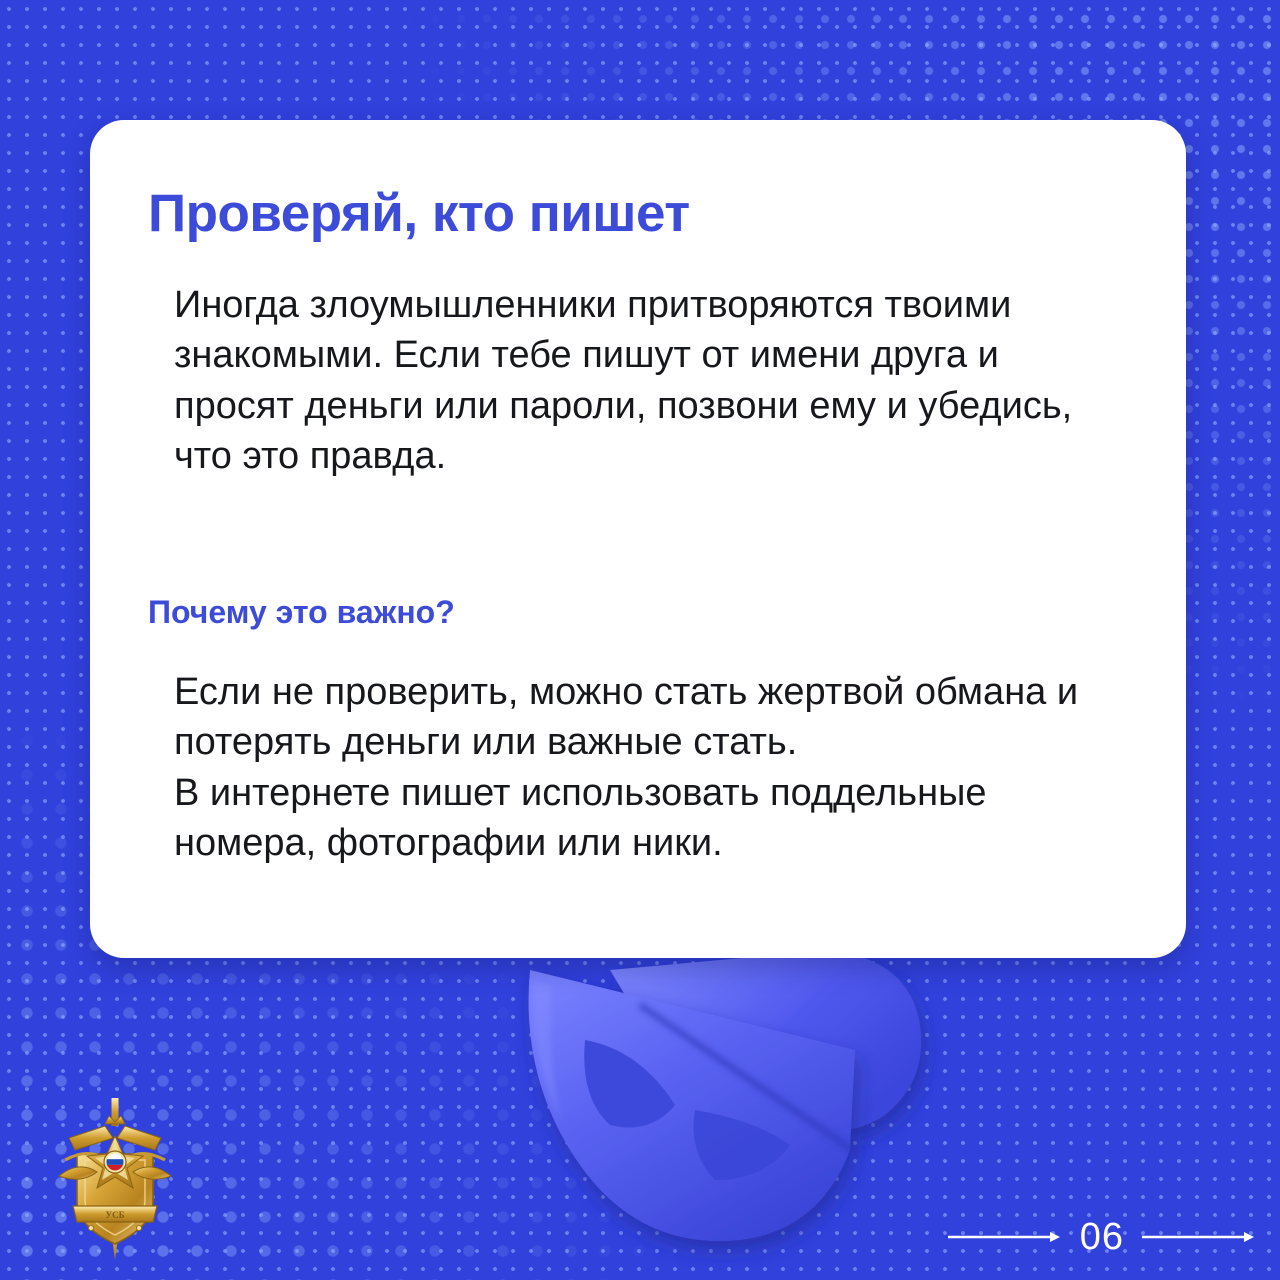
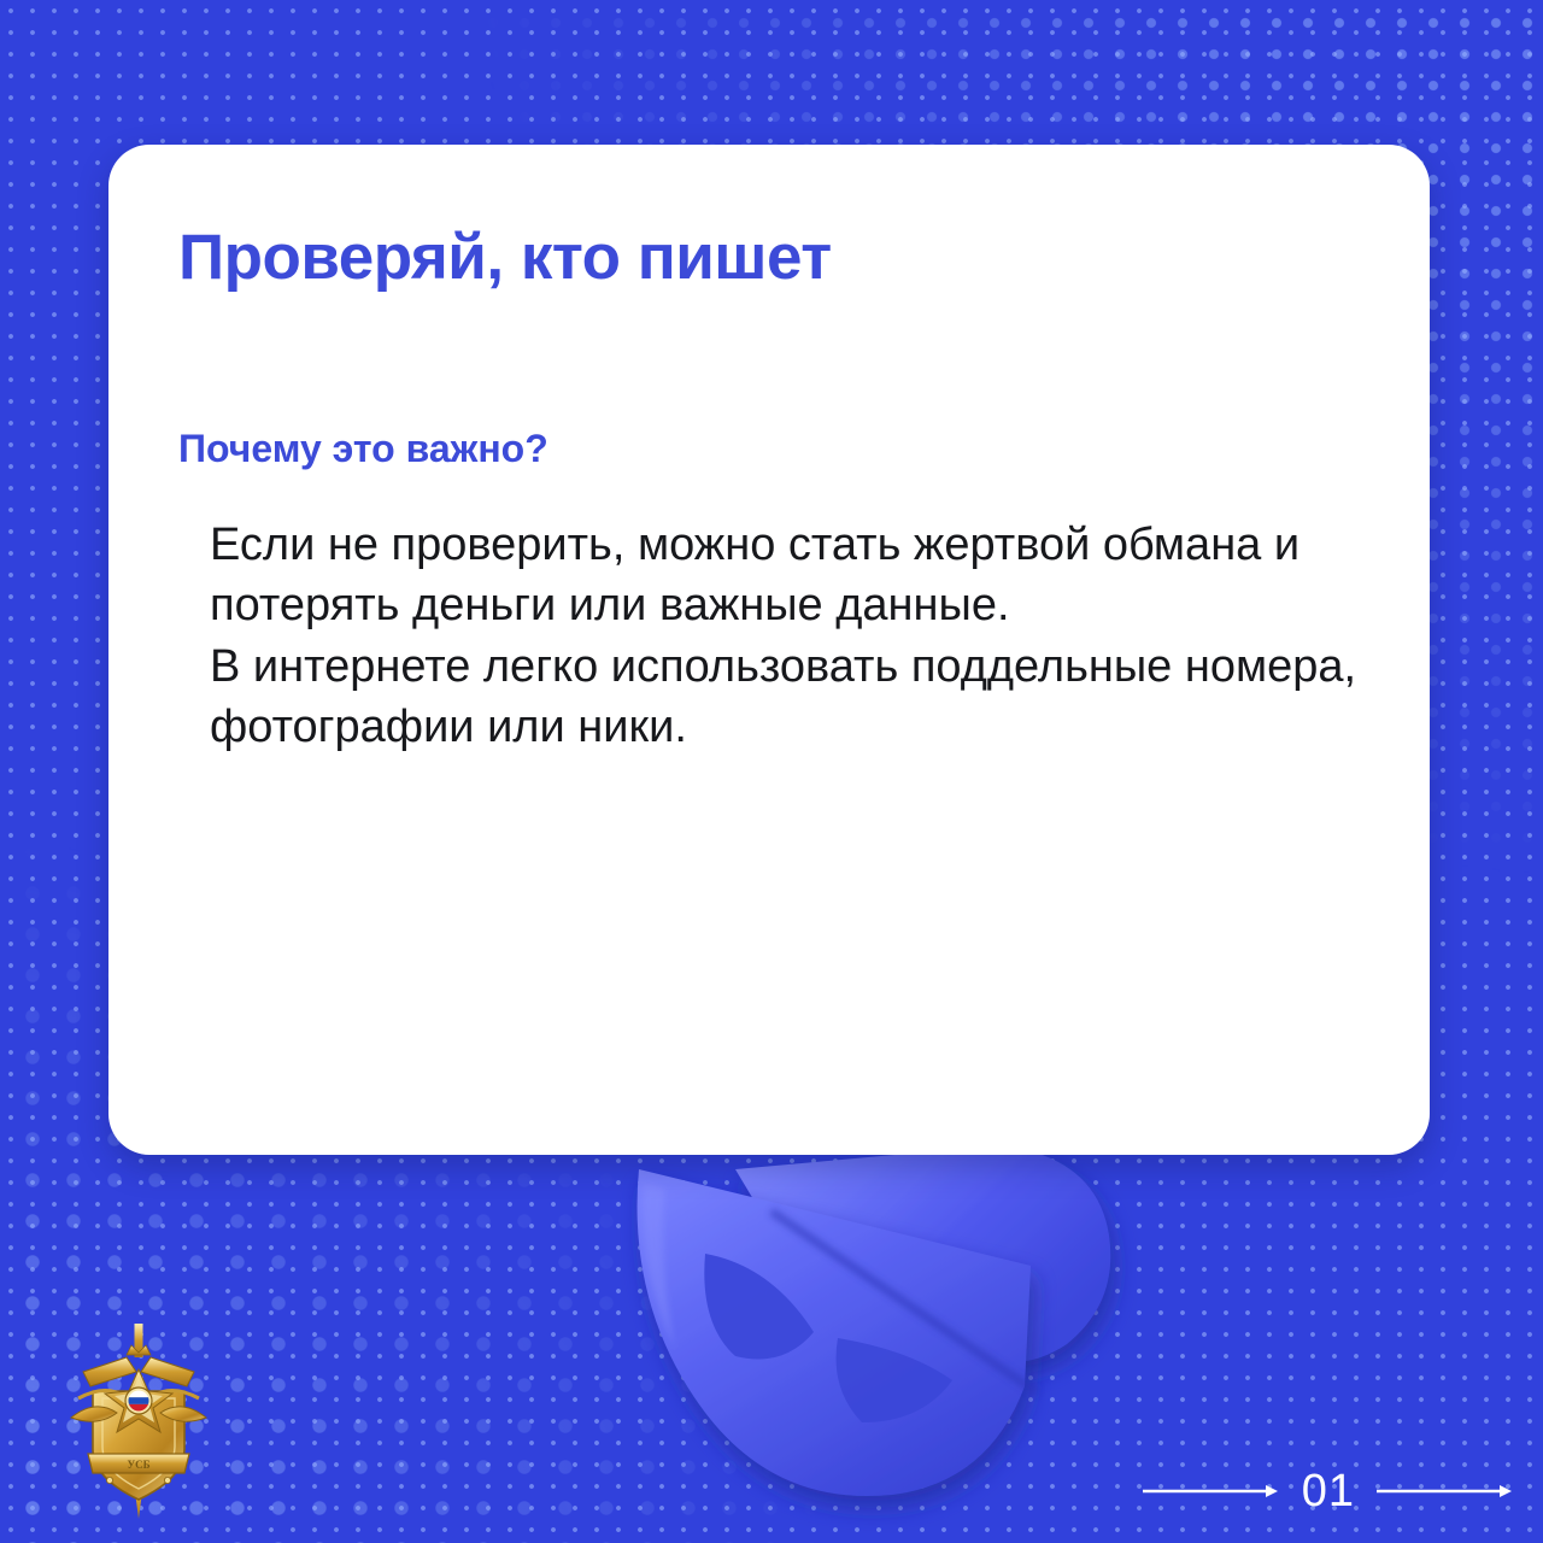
  Проверяй, кто пишет
- Иногда злоумышленники притворяются твоими знакомыми. Если тебе пишут от имени друга и просят деньги или пароли, позвони ему и убедись, что это правда.
  Почему это важно?
- Если не проверить, можно стать жертвой обмана и потерять деньги или важные стать.
+ Если не проверить, можно стать жертвой обмана и потерять деньги или важные данные.
- В интернете пишет использовать поддельные номера, фотографии или ники.
+ В интернете легко использовать поддельные номера, фотографии или ники.
  УСБ
- 06
+ 01
